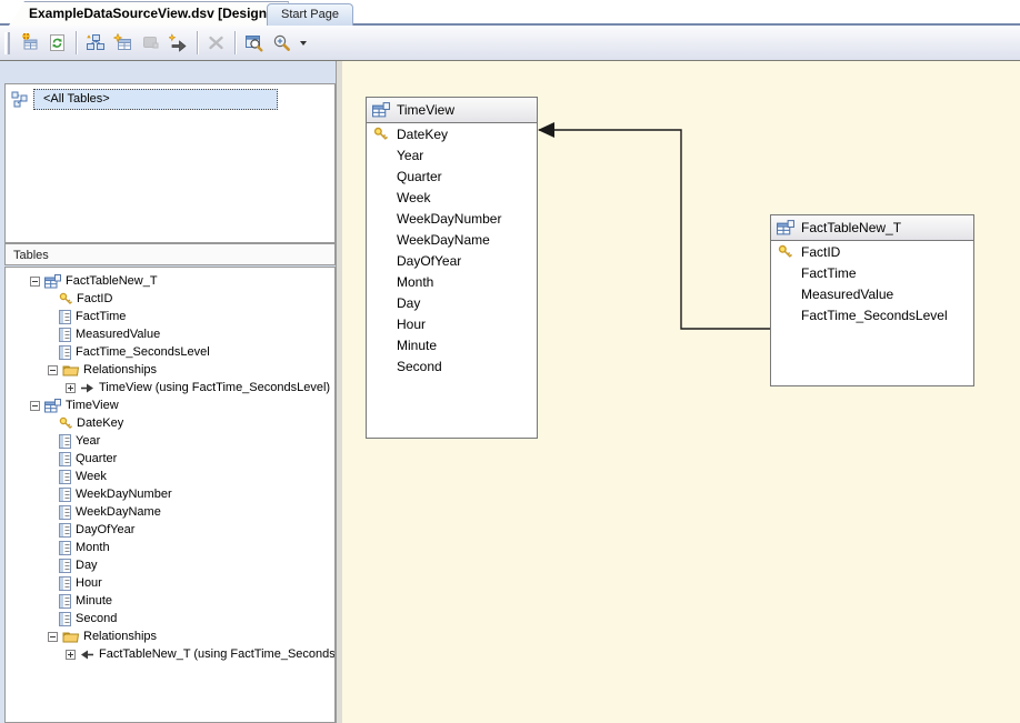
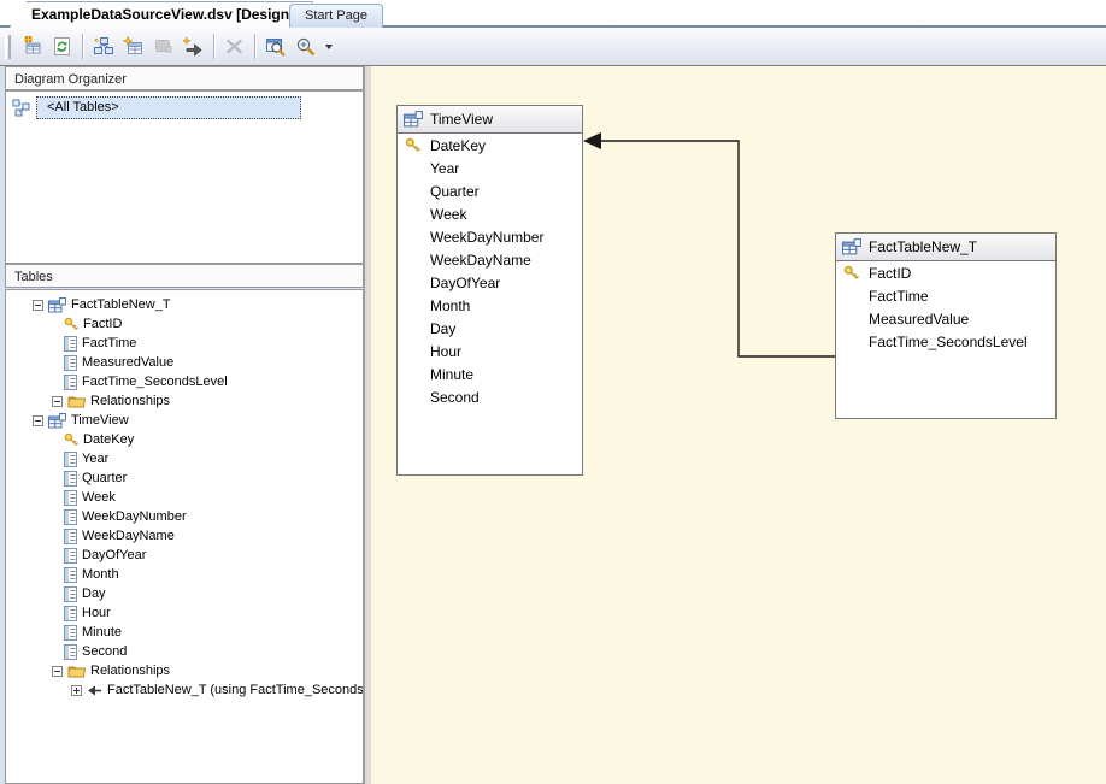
  ExampleDataSourceView.dsv [Design
  Start Page
+ Diagram Organizer
  <All Tables>
  Tables
  FactTableNew_T
  FactID
  FactTime
  MeasuredValue
  FactTime_SecondsLevel
  Relationships
- TimeView (using FactTime_SecondsLevel)
  TimeView
  DateKey
  Year
  Quarter
  Week
  WeekDayNumber
  WeekDayName
  DayOfYear
  Month
  Day
  Hour
  Minute
  Second
  Relationships
  FactTableNew_T (using FactTime_Seconds
  TimeView
  DateKey
  Year
  Quarter
  Week
  WeekDayNumber
  WeekDayName
  DayOfYear
  Month
  Day
  Hour
  Minute
  Second
  FactTableNew_T
  FactID
  FactTime
  MeasuredValue
  FactTime_SecondsLevel
